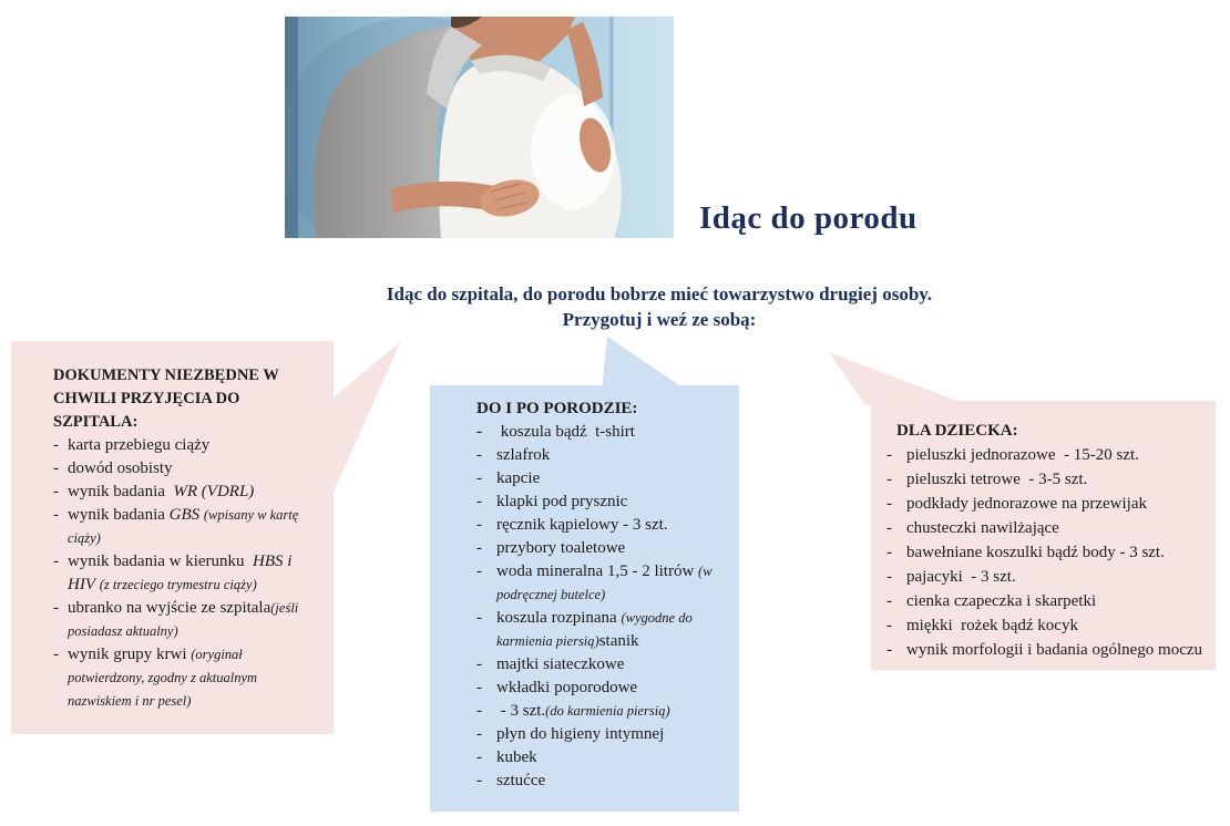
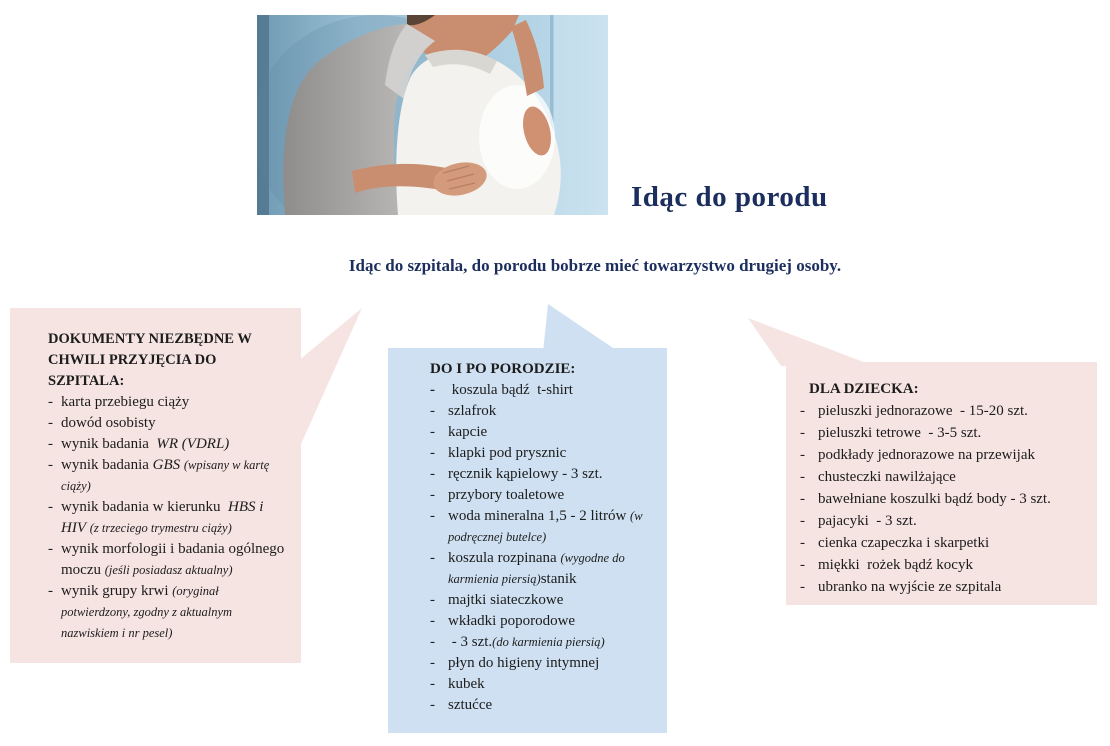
  Idąc do porodu
  Idąc do szpitala, do porodu bobrze mieć towarzystwo drugiej osoby.
- Przygotuj i weź ze sobą:
  DOKUMENTY NIEZBĘDNE W CHWILI PRZYJĘCIA DO SZPITALA:
  -
  karta przebiegu ciąży
  -
  dowód osobisty
  -
  wynik badania WR (VDRL)
  -
  wynik badania GBS (wpisany w kartę ciąży)
  -
  wynik badania w kierunku HBS i HIV (z trzeciego trymestru ciąży)
  -
- ubranko na wyjście ze szpitala(jeśli posiadasz aktualny)
+ wynik morfologii i badania ogólnego moczu (jeśli posiadasz aktualny)
  -
  wynik grupy krwi (oryginał potwierdzony, zgodny z aktualnym nazwiskiem i nr pesel)
  DO I PO PORODZIE:
  -
  koszula bądź t-shirt
  -
  szlafrok
  -
  kapcie
  -
  klapki pod prysznic
  -
  ręcznik kąpielowy - 3 szt.
  -
  przybory toaletowe
  -
  woda mineralna 1,5 - 2 litrów (w podręcznej butelce)
  -
  koszula rozpinana (wygodne do karmienia piersią)stanik
  -
  majtki siateczkowe
  -
  wkładki poporodowe
  -
  - 3 szt.(do karmienia piersią)
  -
  płyn do higieny intymnej
  -
  kubek
  -
  sztućce
  DLA DZIECKA:
  -
  pieluszki jednorazowe - 15-20 szt.
  -
  pieluszki tetrowe - 3-5 szt.
  -
  podkłady jednorazowe na przewijak
  -
  chusteczki nawilżające
  -
  bawełniane koszulki bądź body - 3 szt.
  -
  pajacyki - 3 szt.
  -
  cienka czapeczka i skarpetki
  -
  miękki rożek bądź kocyk
  -
- wynik morfologii i badania ogólnego moczu
+ ubranko na wyjście ze szpitala
